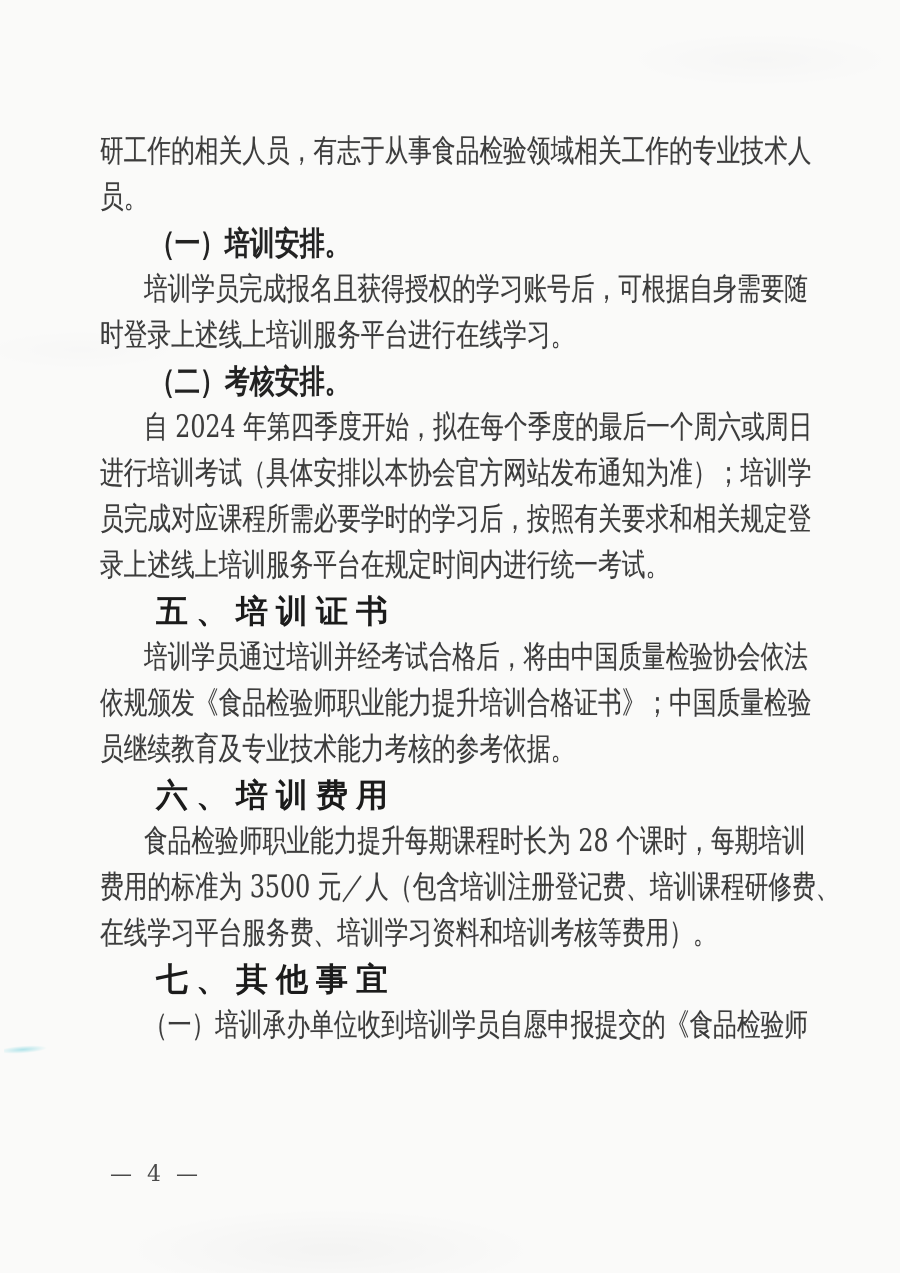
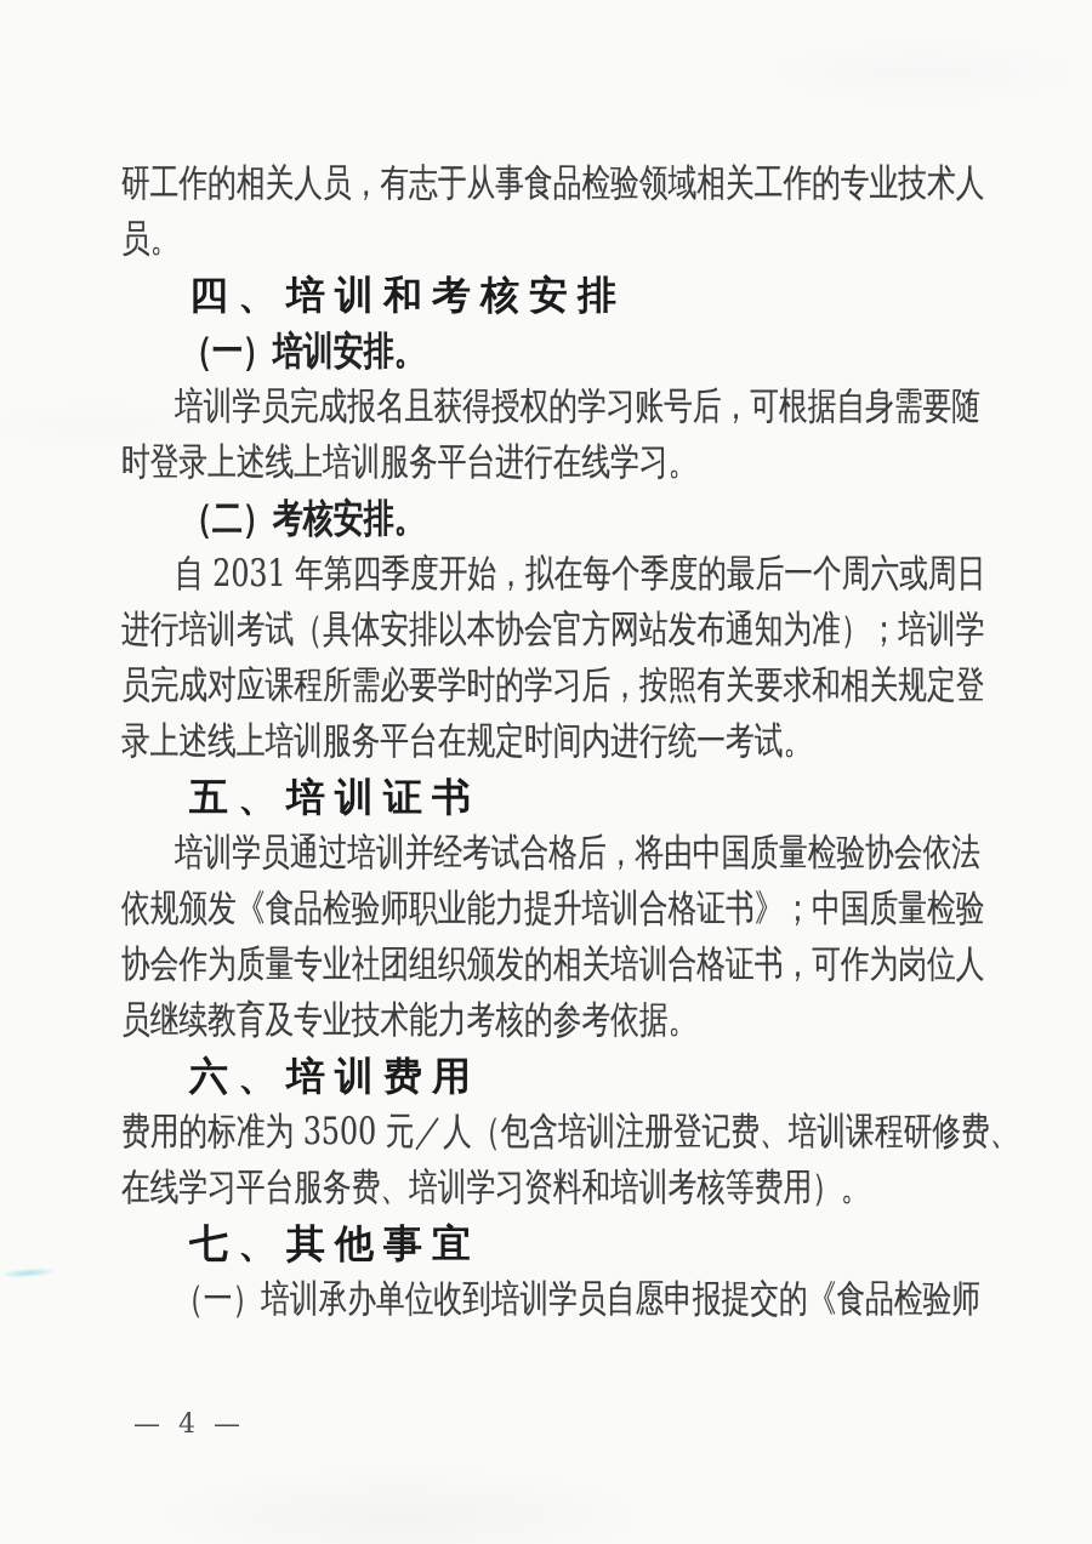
  研工作的相关人员，有志于从事食品检验领域相关工作的专业技术人
  员。
+ 四、培训和考核安排
  （一）培训安排。
  培训学员完成报名且获得授权的学习账号后，可根据自身需要随
  时登录上述线上培训服务平台进行在线学习。
  （二）考核安排。
- 自 2024 年第四季度开始，拟在每个季度的最后一个周六或周日
+ 自 2031 年第四季度开始，拟在每个季度的最后一个周六或周日
  进行培训考试（具体安排以本协会官方网站发布通知为准）；培训学
  员完成对应课程所需必要学时的学习后，按照有关要求和相关规定登
  录上述线上培训服务平台在规定时间内进行统一考试。
  五、培训证书
  培训学员通过培训并经考试合格后，将由中国质量检验协会依法
  依规颁发《食品检验师职业能力提升培训合格证书》；中国质量检验
+ 协会作为质量专业社团组织颁发的相关培训合格证书，可作为岗位人
  员继续教育及专业技术能力考核的参考依据。
  六、培训费用
- 食品检验师职业能力提升每期课程时长为 28 个课时，每期培训
  费用的标准为 3500 元／人（包含培训注册登记费、培训课程研修费、
  在线学习平台服务费、培训学习资料和培训考核等费用）。
  七、其他事宜
  （一）培训承办单位收到培训学员自愿申报提交的《食品检验师
  — 4 —
